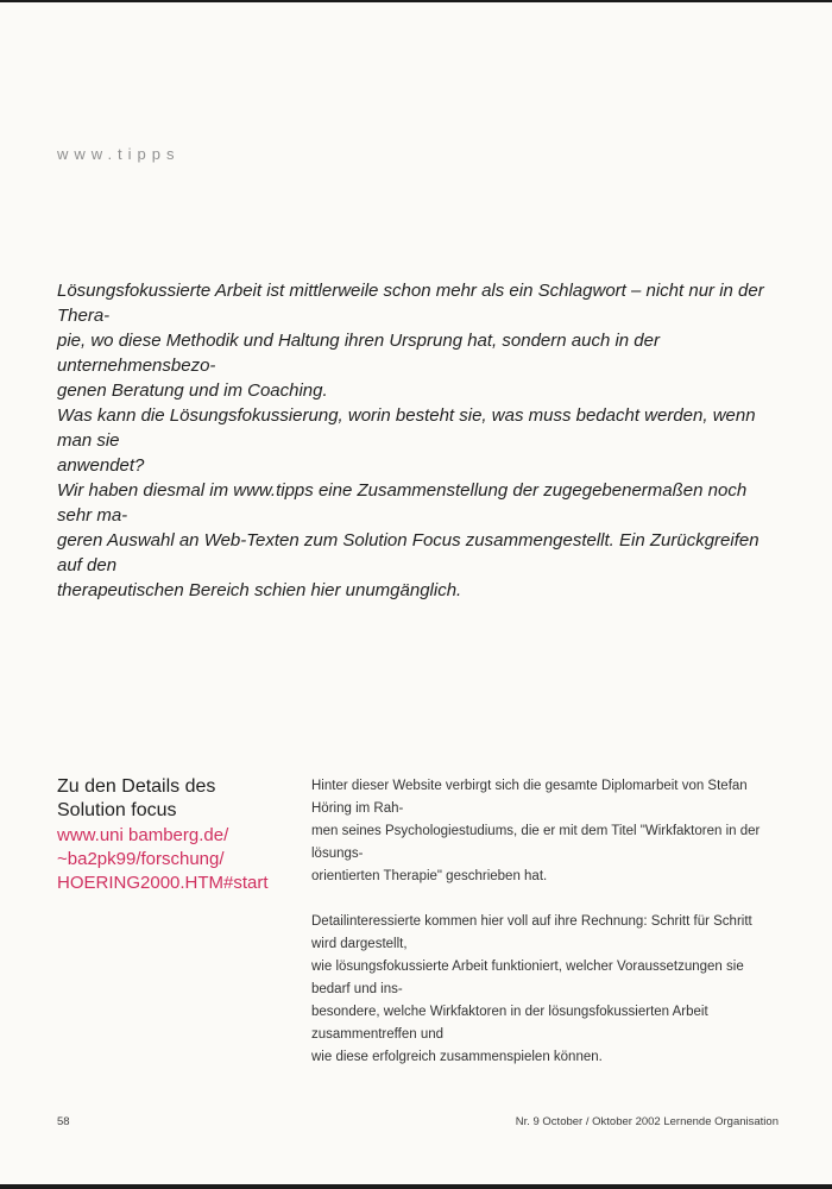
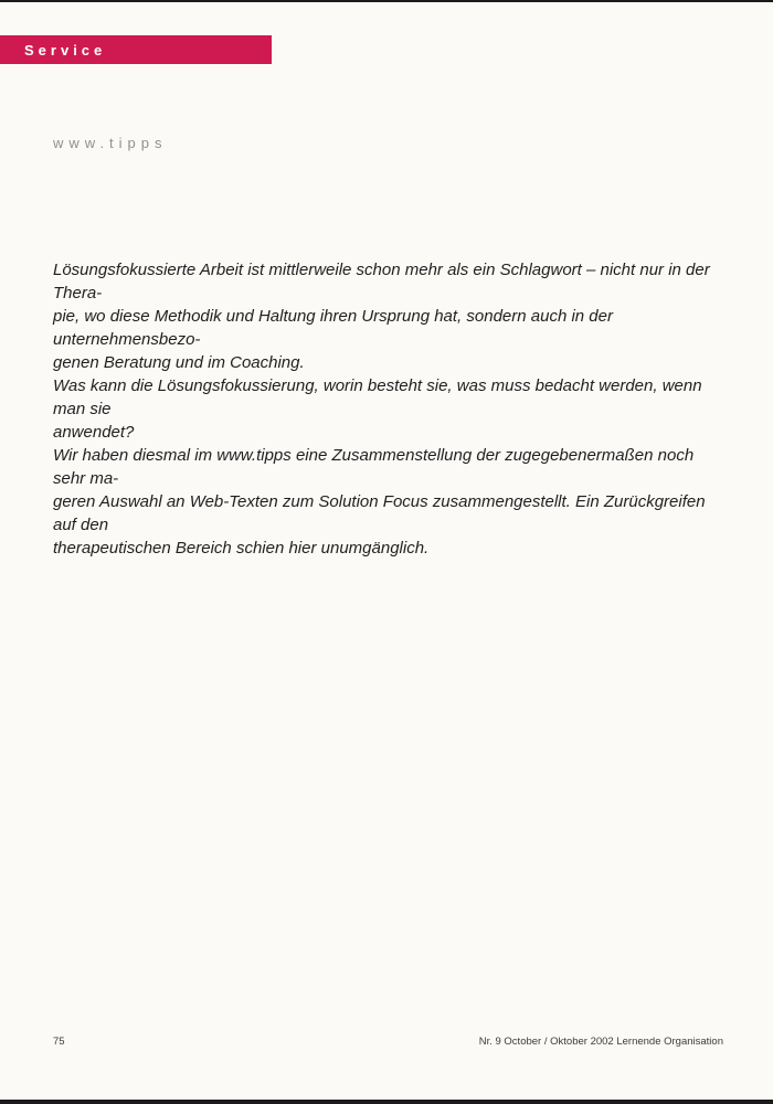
+ Service
  www.tipps
  Lösungsfokussierte Arbeit ist mittlerweile schon mehr als ein Schlagwort – nicht nur in der Thera-
  pie, wo diese Methodik und Haltung ihren Ursprung hat, sondern auch in der unternehmensbezo-
  genen Beratung und im Coaching.
  Was kann die Lösungsfokussierung, worin besteht sie, was muss bedacht werden, wenn man sie
  anwendet?
  Wir haben diesmal im www.tipps eine Zusammenstellung der zugegebenermaßen noch sehr ma-
  geren Auswahl an Web-Texten zum Solution Focus zusammengestellt. Ein Zurückgreifen auf den
  therapeutischen Bereich schien hier unumgänglich.
- Zu den Details des
- Solution focus
- www.uni bamberg.de/
- ~ba2pk99/forschung/
- HOERING2000.HTM#start
- Hinter dieser Website verbirgt sich die gesamte Diplomarbeit von Stefan Höring im Rah-
- men seines Psychologiestudiums, die er mit dem Titel "Wirkfaktoren in der lösungs-
- orientierten Therapie" geschrieben hat.
- Detailinteressierte kommen hier voll auf ihre Rechnung: Schritt für Schritt wird dargestellt,
- wie lösungsfokussierte Arbeit funktioniert, welcher Voraussetzungen sie bedarf und ins-
- besondere, welche Wirkfaktoren in der lösungsfokussierten Arbeit zusammentreffen und
- wie diese erfolgreich zusammenspielen können.
- 58
+ 75
  Nr. 9 October / Oktober 2002 Lernende Organisation
